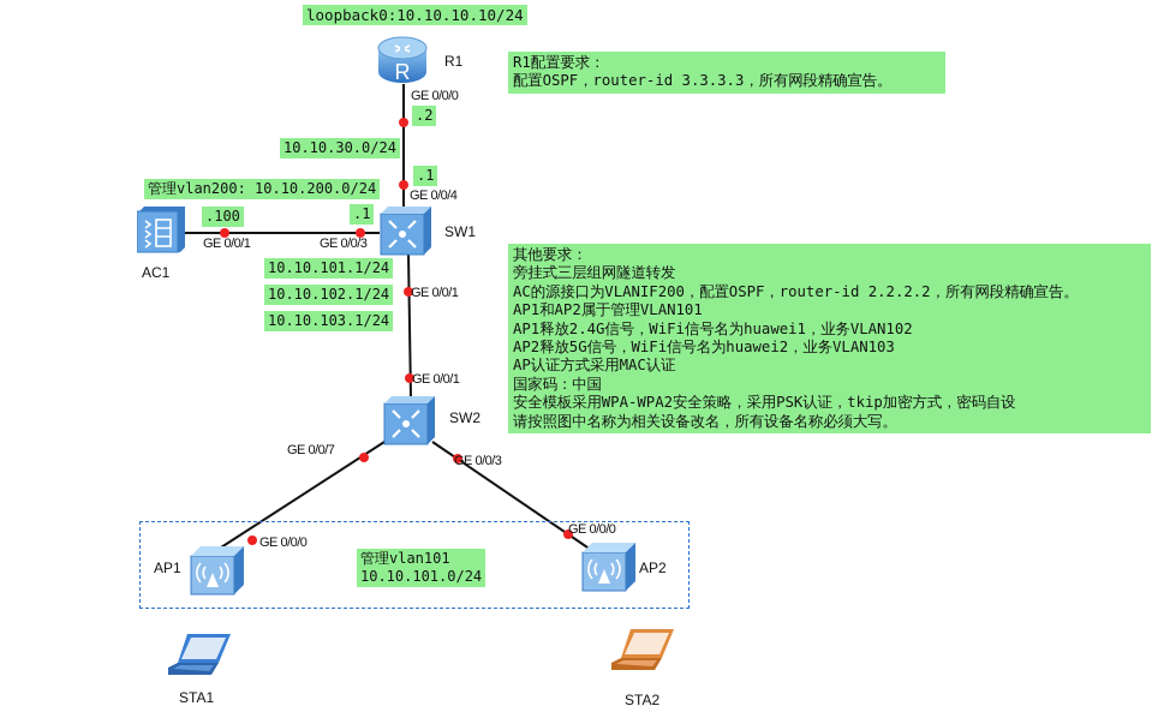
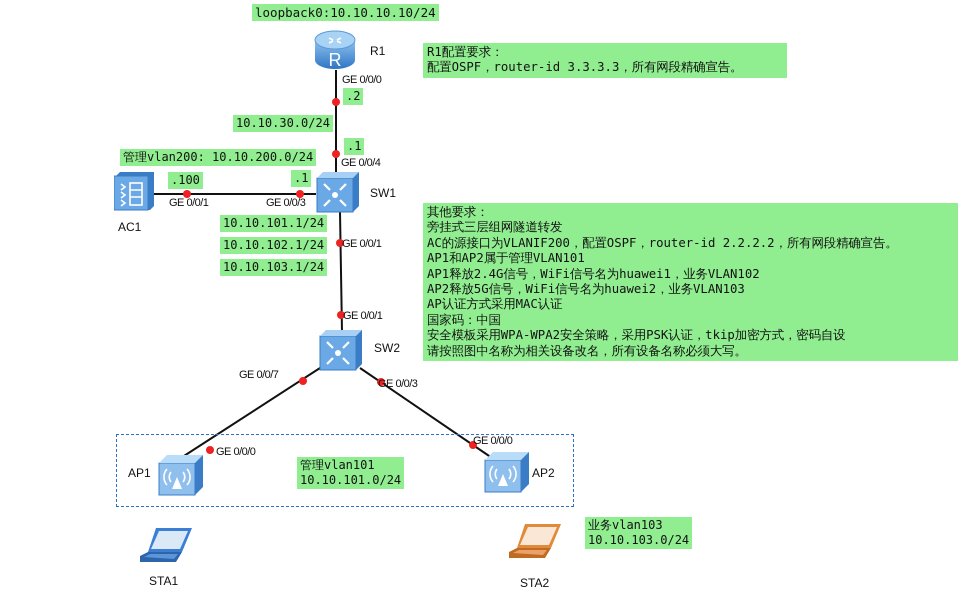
  R
  R1
  SW1
  AC1
  SW2
  AP1
  AP2
  STA1
  STA2
  GE 0/0/0
  GE 0/0/4
  GE 0/0/1
  GE 0/0/3
  GE 0/0/1
  GE 0/0/1
  GE 0/0/7
  GE 0/0/3
  GE 0/0/0
  GE 0/0/0
  loopback0:10.10.10.10/24
  .2
  10.10.30.0/24
  .1
  管理vlan200: 10.10.200.0/24
  .100
  .1
  10.10.101.1/24
  10.10.102.1/24
  10.10.103.1/24
  管理vlan101
  10.10.101.0/24
+ 业务vlan103
+ 10.10.103.0/24
  R1配置要求：
  配置OSPF，router-id 3.3.3.3，所有网段精确宣告。
  其他要求：
  旁挂式三层组网隧道转发
  AC的源接口为VLANIF200，配置OSPF，router-id 2.2.2.2，所有网段精确宣告。
  AP1和AP2属于管理VLAN101
  AP1释放2.4G信号，WiFi信号名为huawei1，业务VLAN102
  AP2释放5G信号，WiFi信号名为huawei2，业务VLAN103
  AP认证方式采用MAC认证
  国家码：中国
  安全模板采用WPA-WPA2安全策略，采用PSK认证，tkip加密方式，密码自设
  请按照图中名称为相关设备改名，所有设备名称必须大写。
